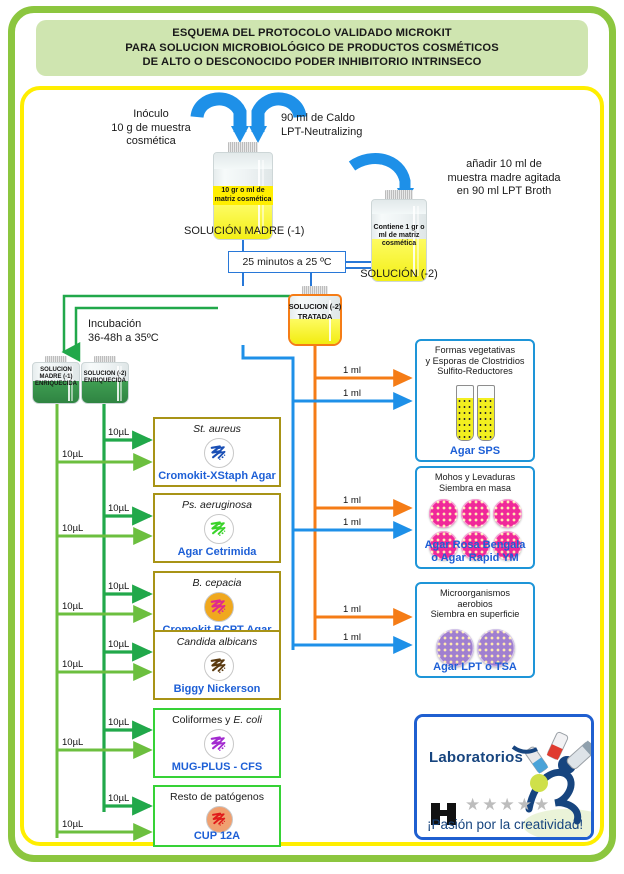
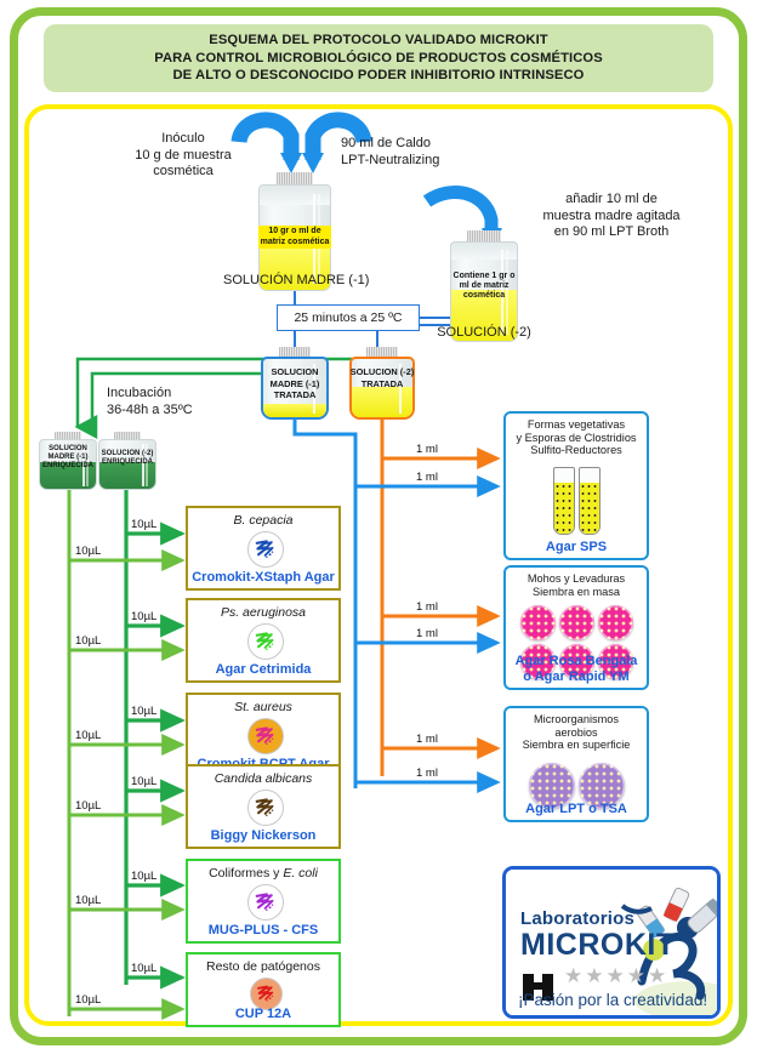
  ESQUEMA DEL PROTOCOLO VALIDADO MICROKIT
- PARA SOLUCION MICROBIOLÓGICO DE PRODUCTOS COSMÉTICOS
+ PARA CONTROL MICROBIOLÓGICO DE PRODUCTOS COSMÉTICOS
  DE ALTO O DESCONOCIDO PODER INHIBITORIO INTRINSECO
  Inóculo
  10 g de muestra
  cosmética
  90 ml de Caldo
  LPT-Neutralizing
  añadir 10 ml de
  muestra madre agitada
  en 90 ml LPT Broth
  SOLUCIÓN MADRE (-1)
  SOLUCIÓN (-2)
  25 minutos a 25 ºC
+ SOLUCION MADRE (-1) TRATADA
  SOLUCION (-2) TRATADA
  Incubación
  36-48h a 35ºC
  10µL
  10µL
  10µL
  10µL
  10µL
  10µL
  10µL
  10µL
  10µL
  10µL
  10µL
  10µL
  1 ml
  1 ml
  1 ml
  1 ml
  1 ml
  1 ml
- St. aureus
+ B. cepacia
  Cromokit-XStaph Agar
  Ps. aeruginosa
  Agar Cetrimida
- B. cepacia
+ St. aureus
  Candida albicans
  Biggy Nickerson
  Coliformes y E. coli
  MUG-PLUS - CFS
  Resto de patógenos
  CUP 12A
  Formas vegetativas
  y Esporas de Clostridios
  Sulfito-Reductores
  Agar SPS
  Mohos y Levaduras
  Siembra en masa
  Agar Rosa Bengala
  o Agar Rapid YM
  Microorganismos
  aerobios
  Siembra en superficie
  Agar LPT o TSA
  Laboratorios
+ MICROKIT
  ★★★★★
  ¡Pasión por la creatividad!
